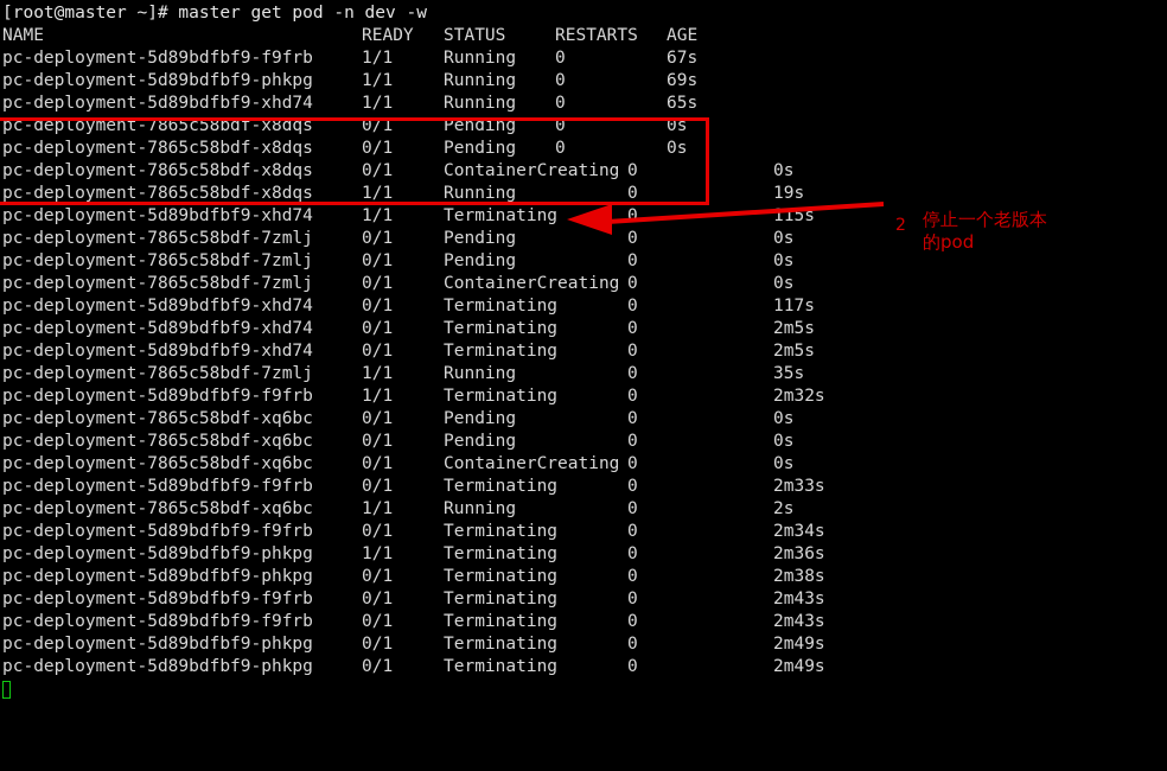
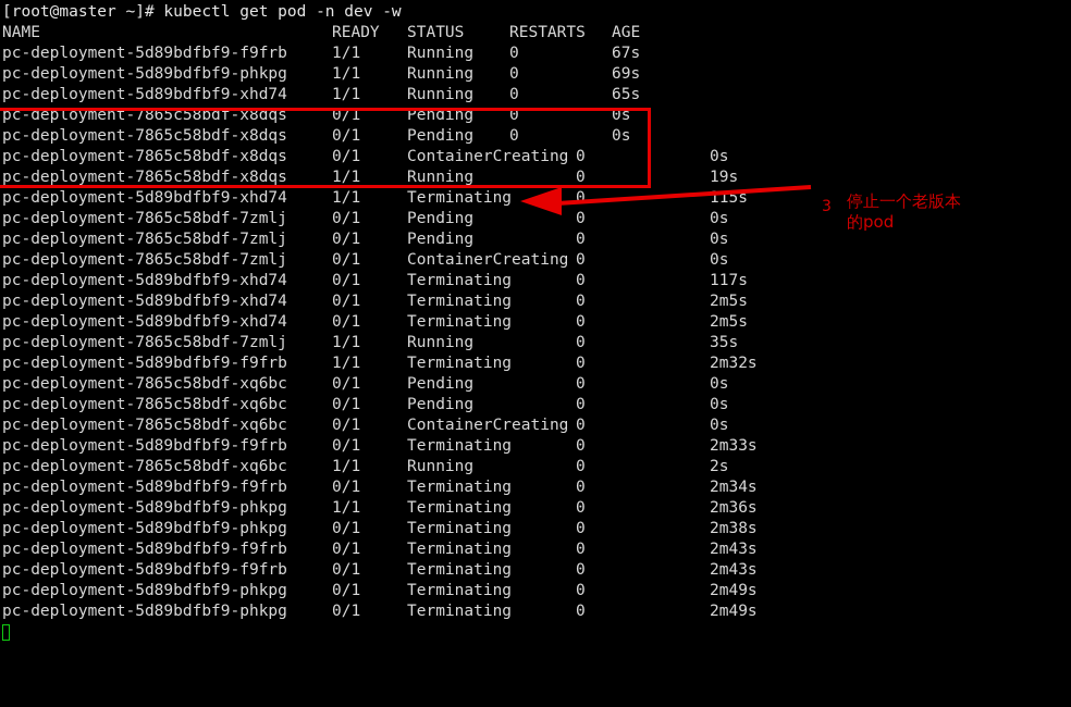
- [root@master ~]# master get pod -n dev -w
+ [root@master ~]# kubectl get pod -n dev -w
  NAME
  READY
  STATUS
  RESTARTS
  AGE
  pc-deployment-5d89bdfbf9-f9frb
  1/1
  Running
  0
  67s
  pc-deployment-5d89bdfbf9-phkpg
  1/1
  Running
  0
  69s
  pc-deployment-5d89bdfbf9-xhd74
  1/1
  Running
  0
  65s
  pc-deployment-7865c58bdf-x8dqs
  0/1
  Pending
  0
  0s
  pc-deployment-7865c58bdf-x8dqs
  0/1
  Pending
  0
  0s
  pc-deployment-7865c58bdf-x8dqs
  0/1
  ContainerCreating
  0
  0s
  pc-deployment-7865c58bdf-x8dqs
  1/1
  Running
  0
  19s
  pc-deployment-5d89bdfbf9-xhd74
  1/1
  Terminating
  0
  115s
  pc-deployment-7865c58bdf-7zmlj
  0/1
  Pending
  0
  0s
  pc-deployment-7865c58bdf-7zmlj
  0/1
  Pending
  0
  0s
  pc-deployment-7865c58bdf-7zmlj
  0/1
  ContainerCreating
  0
  0s
  pc-deployment-5d89bdfbf9-xhd74
  0/1
  Terminating
  0
  117s
  pc-deployment-5d89bdfbf9-xhd74
  0/1
  Terminating
  0
  2m5s
  pc-deployment-5d89bdfbf9-xhd74
  0/1
  Terminating
  0
  2m5s
  pc-deployment-7865c58bdf-7zmlj
  1/1
  Running
  0
  35s
  pc-deployment-5d89bdfbf9-f9frb
  1/1
  Terminating
  0
  2m32s
  pc-deployment-7865c58bdf-xq6bc
  0/1
  Pending
  0
  0s
  pc-deployment-7865c58bdf-xq6bc
  0/1
  Pending
  0
  0s
  pc-deployment-7865c58bdf-xq6bc
  0/1
  ContainerCreating
  0
  0s
  pc-deployment-5d89bdfbf9-f9frb
  0/1
  Terminating
  0
  2m33s
  pc-deployment-7865c58bdf-xq6bc
  1/1
  Running
  0
  2s
  pc-deployment-5d89bdfbf9-f9frb
  0/1
  Terminating
  0
  2m34s
  pc-deployment-5d89bdfbf9-phkpg
  1/1
  Terminating
  0
  2m36s
  pc-deployment-5d89bdfbf9-phkpg
  0/1
  Terminating
  0
  2m38s
  pc-deployment-5d89bdfbf9-f9frb
  0/1
  Terminating
  0
  2m43s
  pc-deployment-5d89bdfbf9-f9frb
  0/1
  Terminating
  0
  2m43s
  pc-deployment-5d89bdfbf9-phkpg
  0/1
  Terminating
  0
  2m49s
  pc-deployment-5d89bdfbf9-phkpg
  0/1
  Terminating
  0
  2m49s
- 2
+ 3
  停止一个老版本
  的pod
